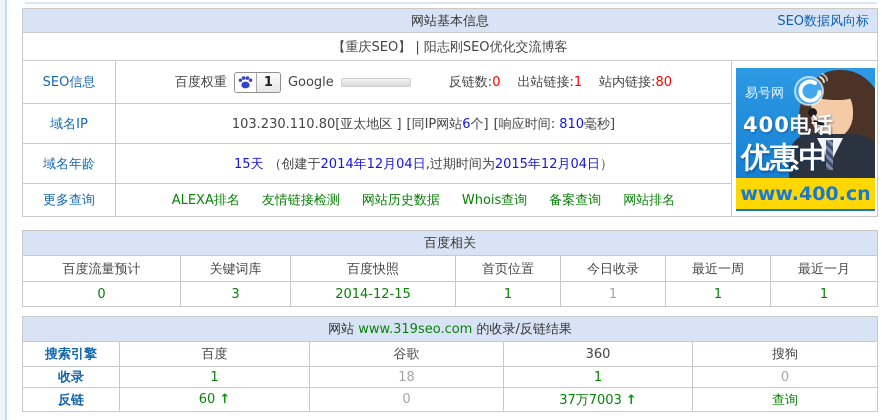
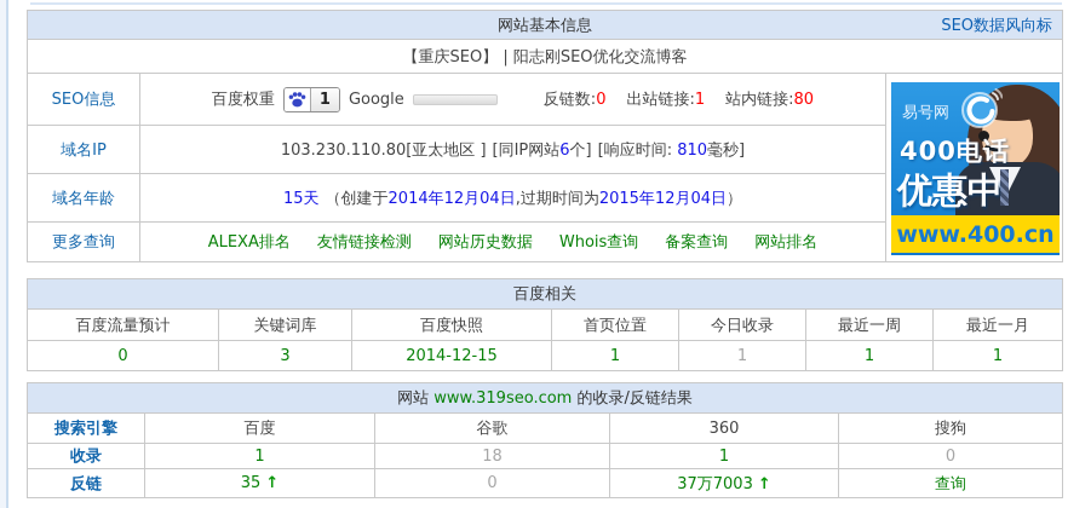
  网站基本信息 SEO数据风向标
  【重庆SEO】 | 阳志刚SEO优化交流博客
  SEO信息	百度权重 1 Google 反链数:0 出站链接:1 站内链接:80	易号网 400电话 优惠中 www.400.cn
  域名IP	103.230.110.80[亚太地区 ] [同IP网站6个] [响应时间: 810毫秒]
  域名年龄	15天 （创建于2014年12月04日,过期时间为2015年12月04日）
  更多查询	ALEXA排名 友情链接检测 网站历史数据 Whois查询 备案查询 网站排名
  百度相关
  百度流量预计	关键词库	百度快照	首页位置	今日收录	最近一周	最近一月
  0	3	2014-12-15	1	1	1	1
  网站 www.319seo.com 的收录/反链结果
  搜索引擎	百度	谷歌	360	搜狗
  收录	1	18	1	0
- 反链	60	0	37万7003	查询
+ 反链	35	0	37万7003	查询
